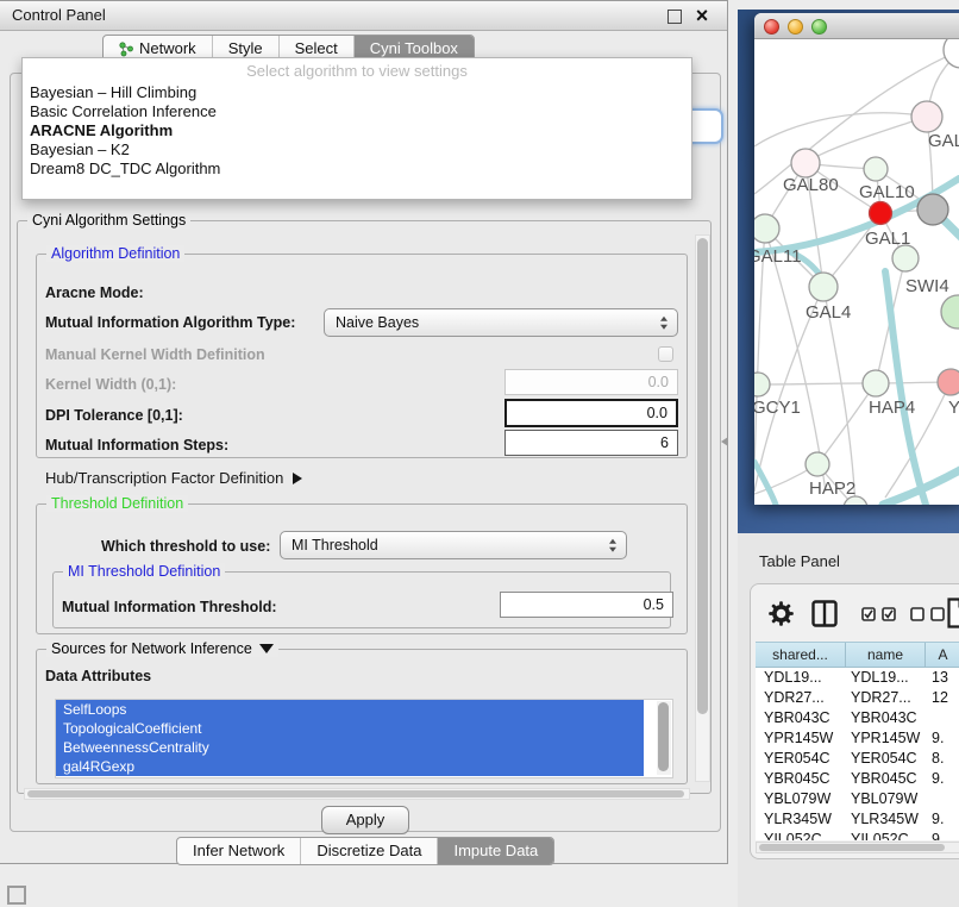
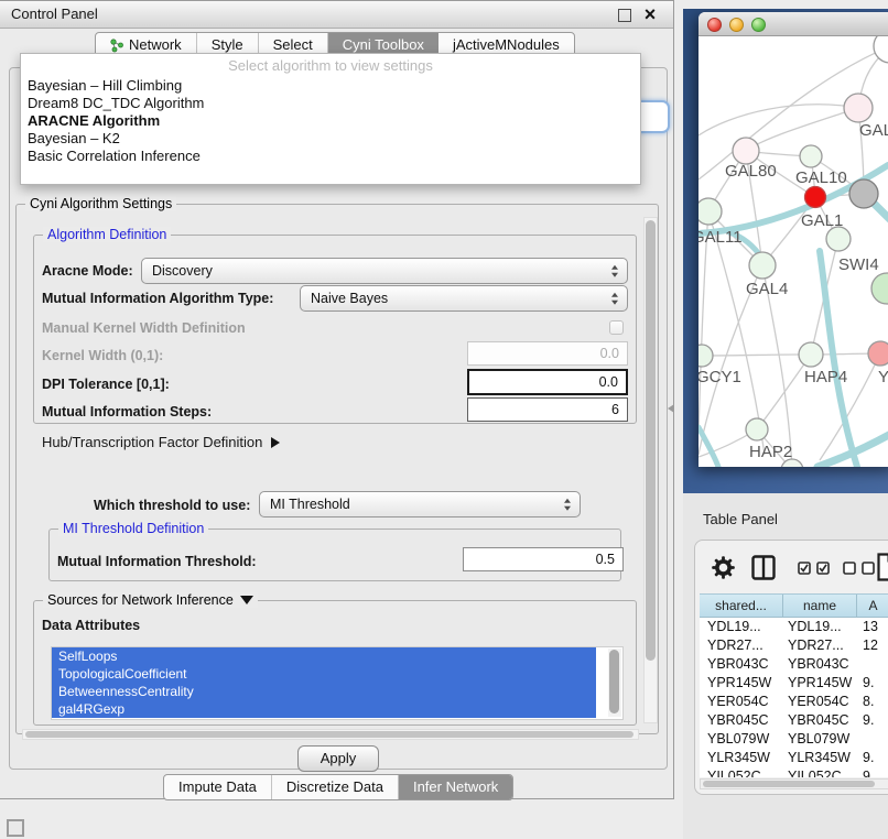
  Control Panel
  ×
  Network
  Style
  Select
  Cyni Toolbox
+ jActiveMNodules
  Select algorithm to view settings
  Bayesian – Hill Climbing
- Basic Correlation Inference
+ Dream8 DC_TDC Algorithm
  ARACNE Algorithm
  Bayesian – K2
- Dream8 DC_TDC Algorithm
+ Basic Correlation Inference
  Cyni Algorithm Settings
  Algorithm Definition
  Aracne Mode:
+ Discovery
  Mutual Information Algorithm Type:
  Naive Bayes
  Manual Kernel Width Definition
  Kernel Width (0,1):
  0.0
  DPI Tolerance [0,1]:
  0.0
  Mutual Information Steps:
  6
  Hub/Transcription Factor Definition
- Threshold Definition
  Which threshold to use:
  MI Threshold
  MI Threshold Definition
  Mutual Information Threshold:
  0.5
  Sources for Network Inference
  Data Attributes
  SelfLoops
  TopologicalCoefficient
  BetweennessCentrality
  gal4RGexp
  Apply
- Infer Network
+ Impute Data
  Discretize Data
- Impute Data
+ Infer Network
  GAL80
  GAL10
  GAL1
  GAL11
  SWI4
  GAL4
  GCY1
  HAP4
  Y
  HAP2
  Table Panel
  shared...
  name
  A
  YDL19...
  YDL19...
  13
  YDR27...
  YDR27...
  12
  YBR043C
  YBR043C
  YPR145W
  YPR145W
  9.
  YER054C
  YER054C
  8.
  YBR045C
  YBR045C
  9.
  YBL079W
  YBL079W
  YLR345W
  YLR345W
  9.
  YIL052C
  YIL052C
  9
